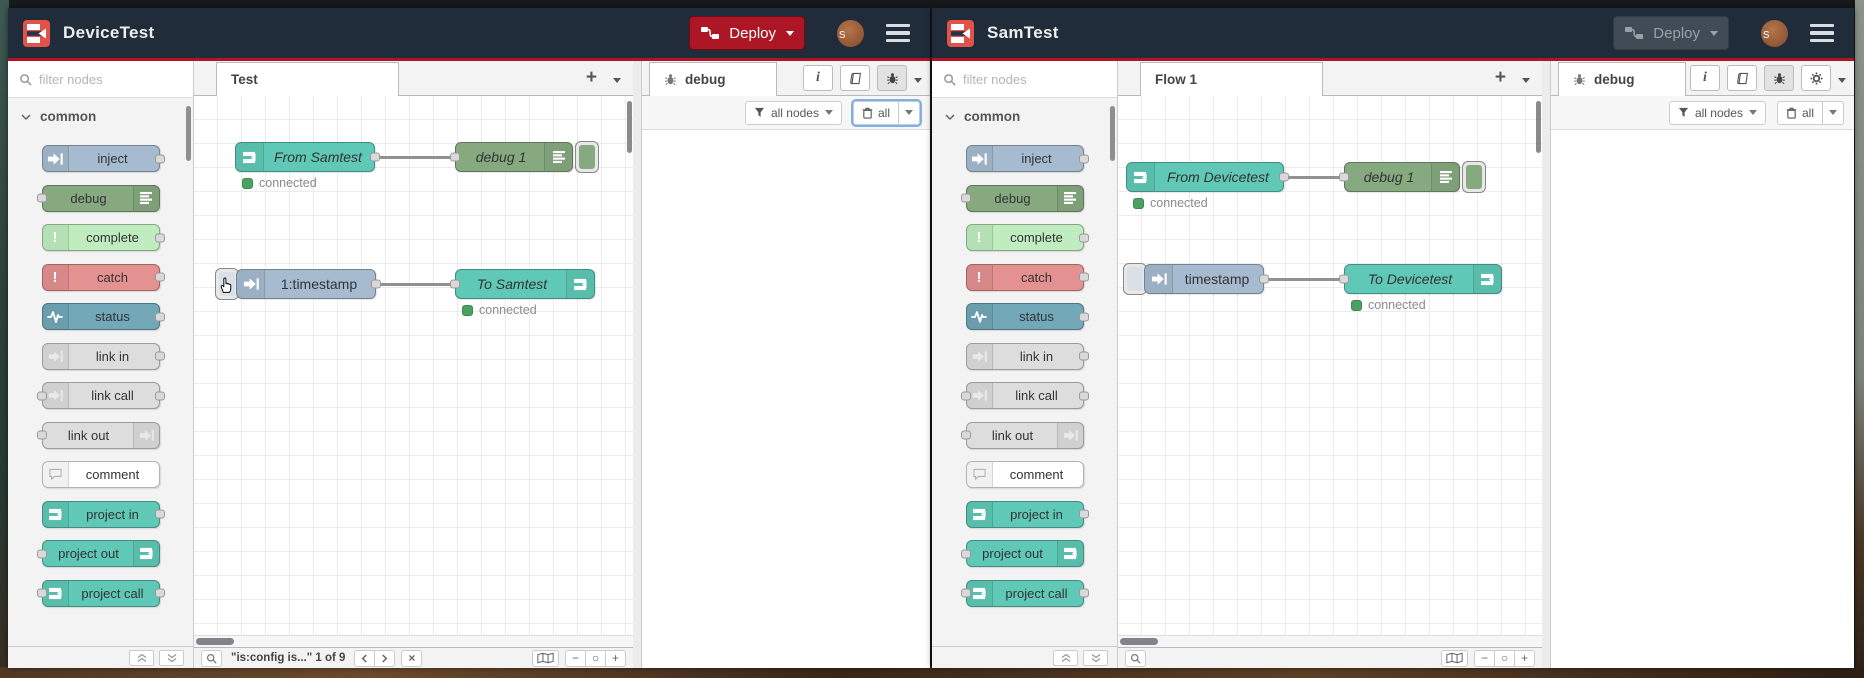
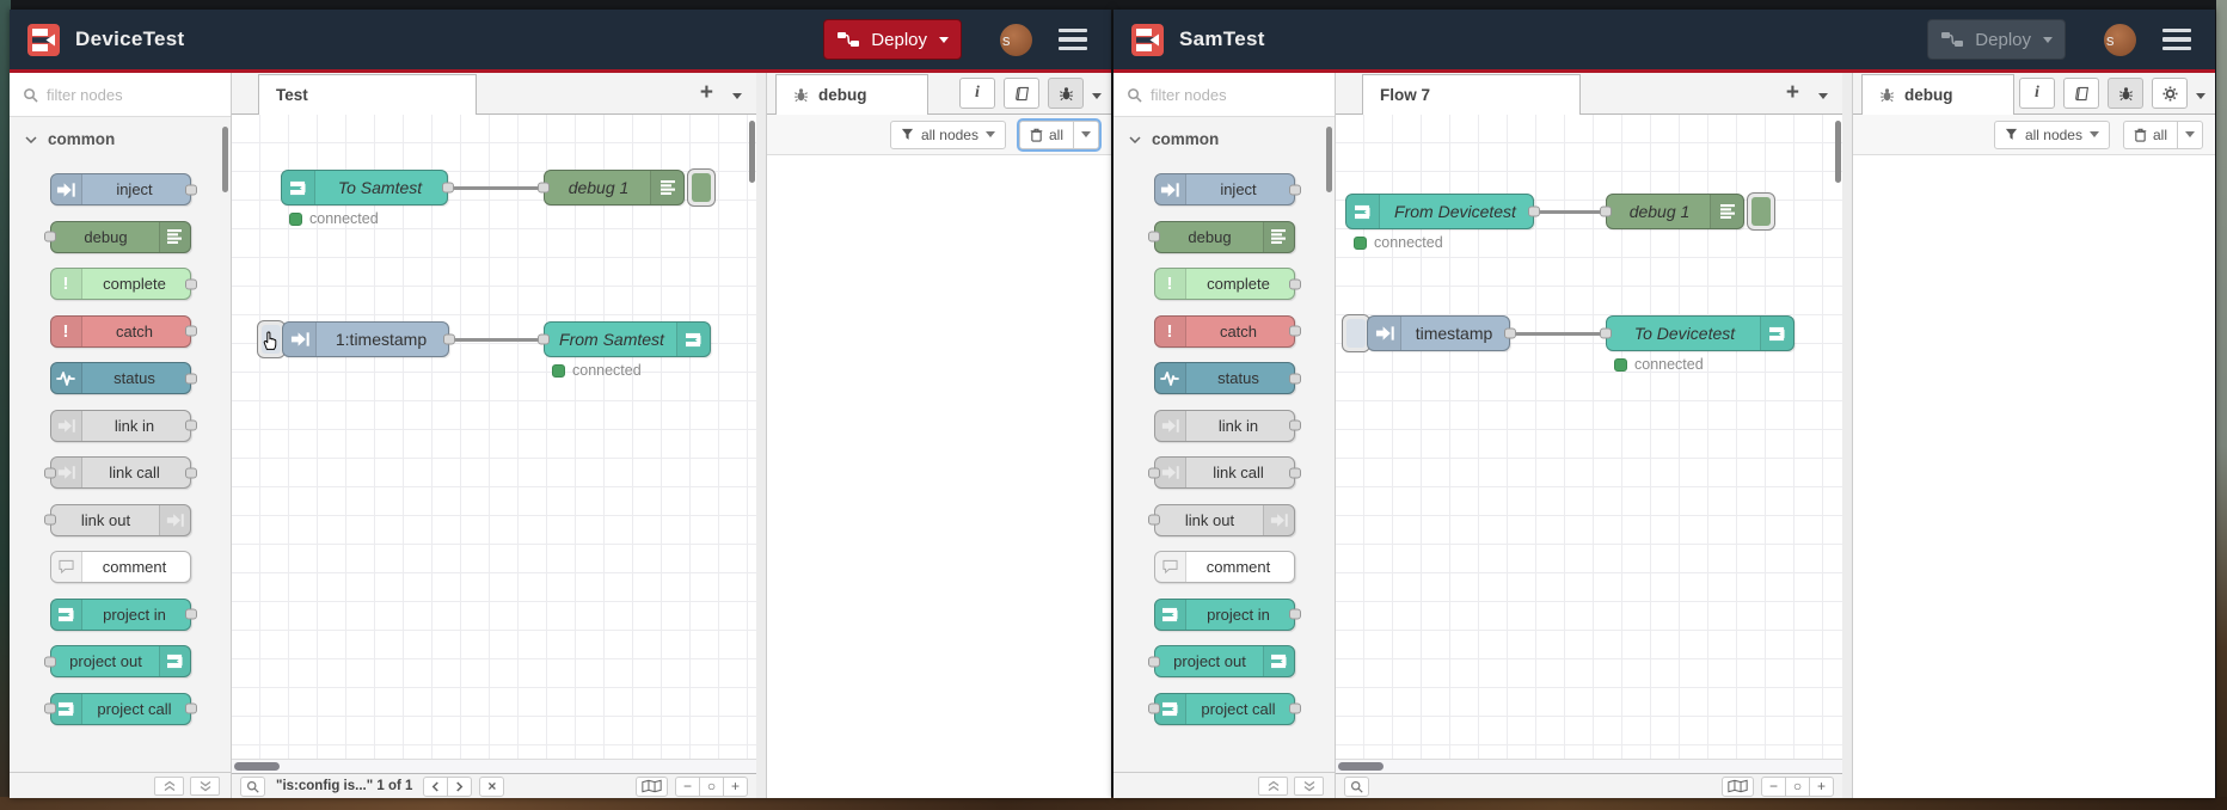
  DeviceTest
  Deploy
  s
  filter nodes
  common
  inject
  debug
  !
  complete
  !
  catch
  status
  link in
  link call
  link out
  comment
  project in
  project out
  project call
  Test
  +
- From Samtest
+ To Samtest
  connected
  debug 1
  1:timestamp
- To Samtest
+ From Samtest
  connected
- "is:config is..." 1 of 9
+ "is:config is..." 1 of 1
  ×
  −
  ○
  +
  debug
  i
  all nodes
  all
  SamTest
  Deploy
  s
  filter nodes
  common
  inject
  debug
  !
  complete
  !
  catch
  status
  link in
  link call
  link out
  comment
  project in
  project out
  project call
- Flow 1
+ Flow 7
  +
  From Devicetest
  connected
  debug 1
  timestamp
  To Devicetest
  connected
  −
  ○
  +
  debug
  i
  all nodes
  all
